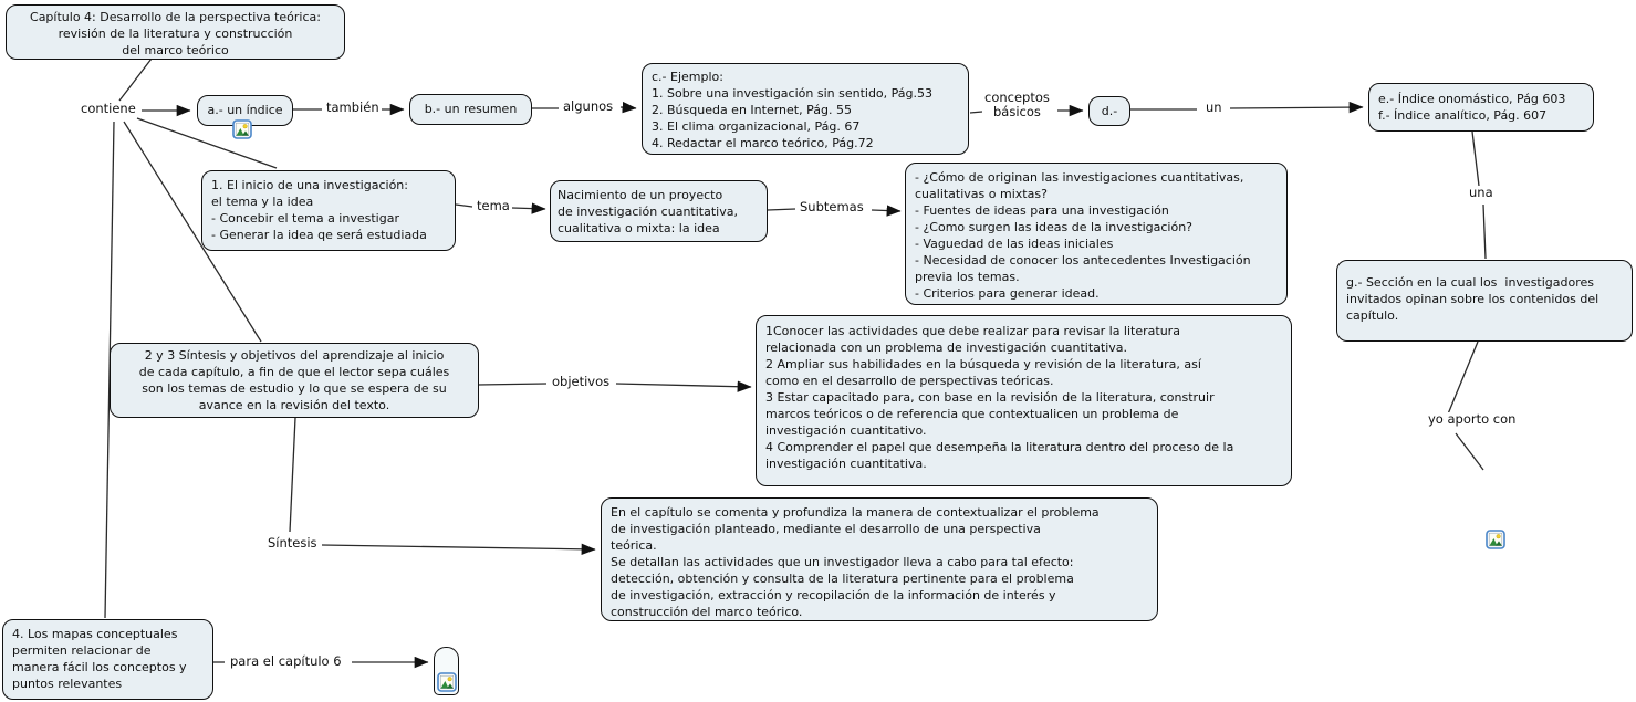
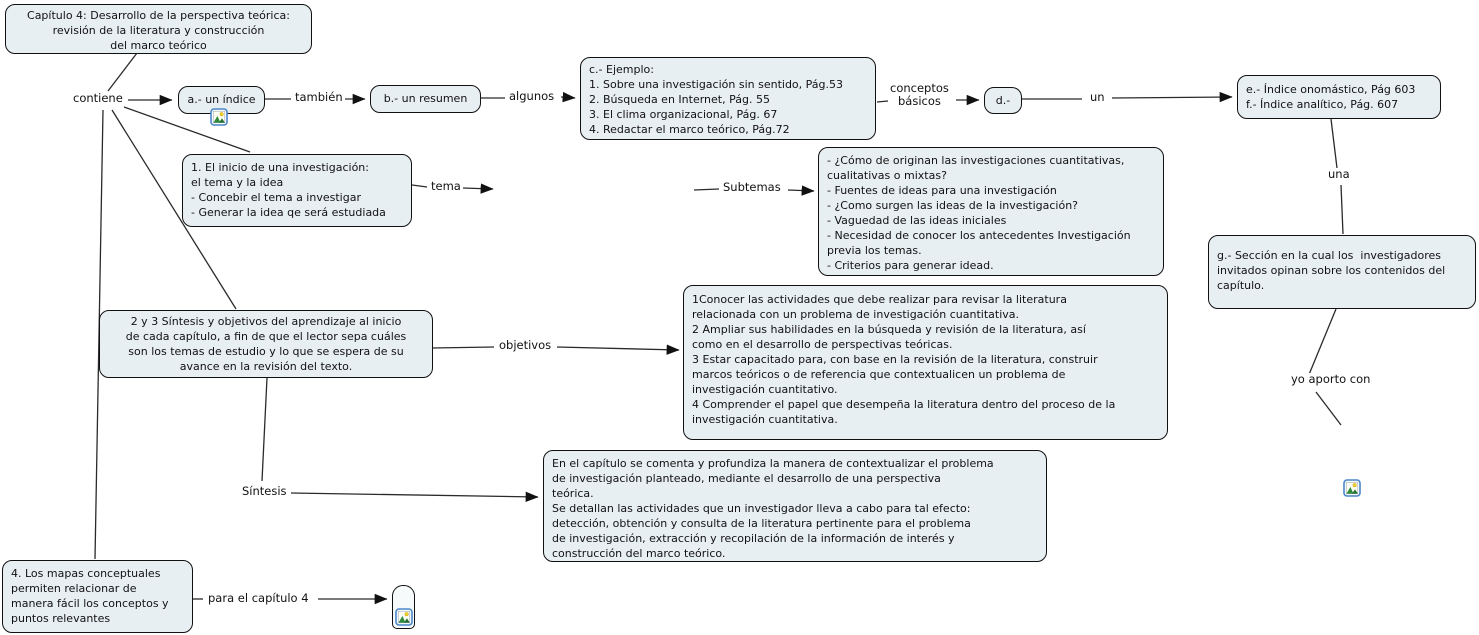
  Capítulo 4: Desarrollo de la perspectiva teórica:
  revisión de la literatura y construcción
  del marco teórico
  a.- un índice
  b.- un resumen
  c.- Ejemplo:
  1. Sobre una investigación sin sentido, Pág.53
  2. Búsqueda en Internet, Pág. 55
  3. El clima organizacional, Pág. 67
  4. Redactar el marco teórico, Pág.72
  d.-
  e.- Índice onomástico, Pág 603
  f.- Índice analítico, Pág. 607
  1. El inicio de una investigación:
  el tema y la idea
  - Concebir el tema a investigar
  - Generar la idea qe será estudiada
- Nacimiento de un proyecto
- de investigación cuantitativa,
- cualitativa o mixta: la idea
  - ¿Cómo de originan las investigaciones cuantitativas,
  cualitativas o mixtas?
  - Fuentes de ideas para una investigación
  - ¿Como surgen las ideas de la investigación?
  - Vaguedad de las ideas iniciales
  - Necesidad de conocer los antecedentes Investigación
  previa los temas.
  - Criterios para generar idead.
  2 y 3 Síntesis y objetivos del aprendizaje al inicio
  de cada capítulo, a fin de que el lector sepa cuáles
  son los temas de estudio y lo que se espera de su
  avance en la revisión del texto.
  1Conocer las actividades que debe realizar para revisar la literatura
  relacionada con un problema de investigación cuantitativa.
  2 Ampliar sus habilidades en la búsqueda y revisión de la literatura, así
  como en el desarrollo de perspectivas teóricas.
  3 Estar capacitado para, con base en la revisión de la literatura, construir
  marcos teóricos o de referencia que contextualicen un problema de
  investigación cuantitativo.
  4 Comprender el papel que desempeña la literatura dentro del proceso de la
  investigación cuantitativa.
  En el capítulo se comenta y profundiza la manera de contextualizar el problema
  de investigación planteado, mediante el desarrollo de una perspectiva
  teórica.
  Se detallan las actividades que un investigador lleva a cabo para tal efecto:
  detección, obtención y consulta de la literatura pertinente para el problema
  de investigación, extracción y recopilación de la información de interés y
  construcción del marco teórico.
  g.- Sección en la cual los investigadores
  invitados opinan sobre los contenidos del
  capítulo.
  4. Los mapas conceptuales
  permiten relacionar de
  manera fácil los conceptos y
  puntos relevantes
  contiene
  también
  algunos
  conceptos
  básicos
  un
  una
  tema
  Subtemas
  objetivos
  Síntesis
  yo aporto con
- para el capítulo 6
+ para el capítulo 4
